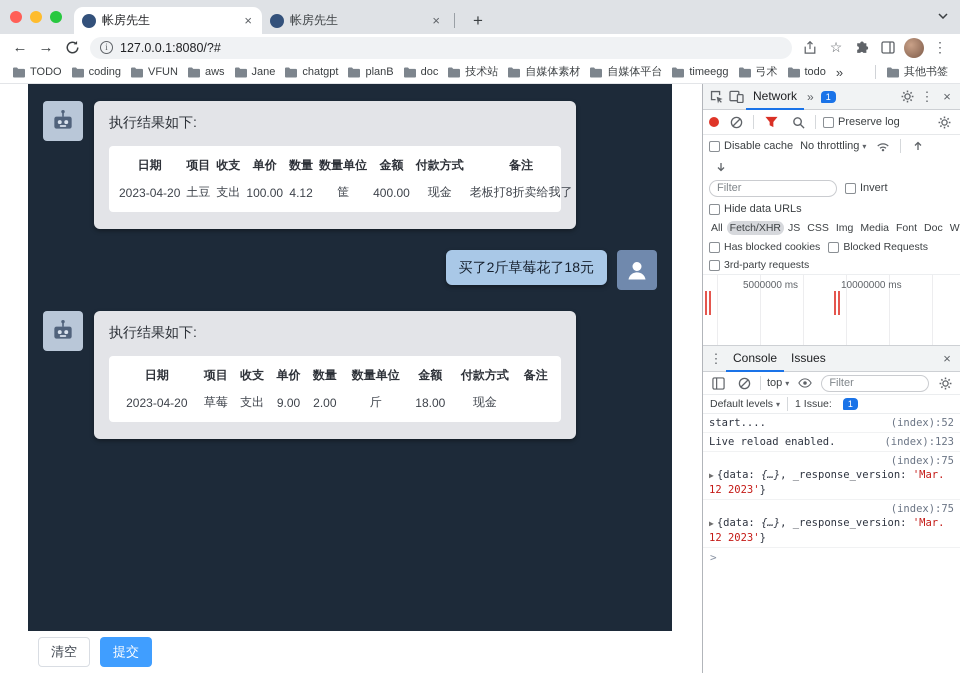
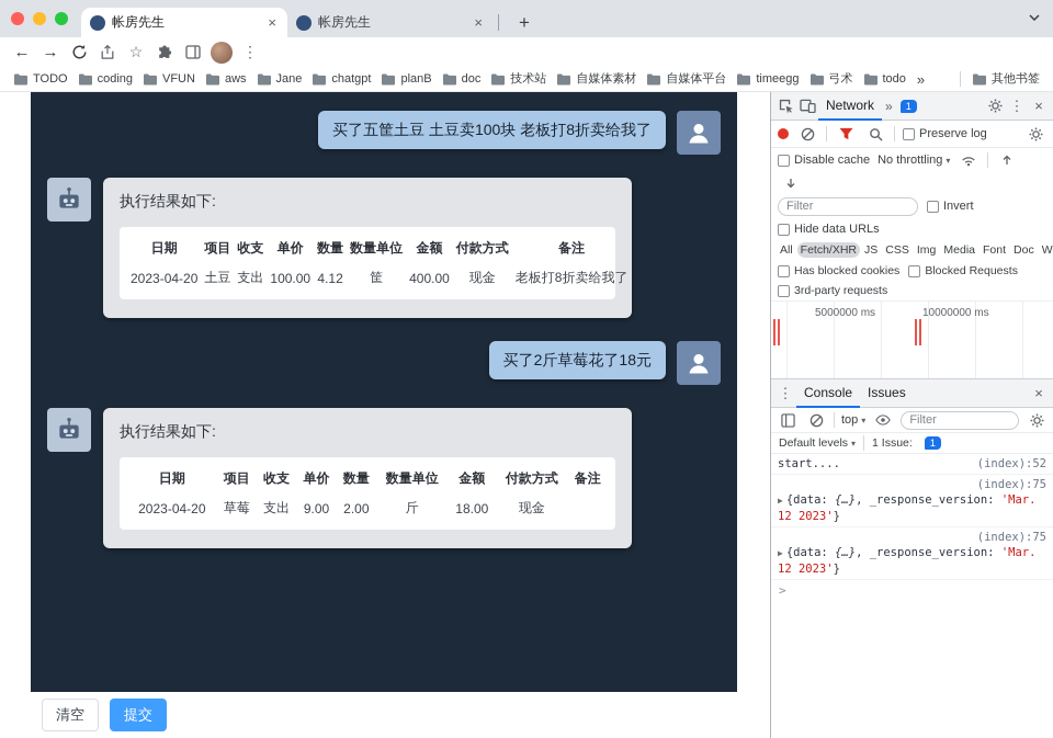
  帐房先生
  ×
  帐房先生
  ×
  +
  ←
  →
- i
- 127.0.0.1:8080/?#
  ☆
  ⋮
  TODO
  coding
  VFUN
  aws
  Jane
  chatgpt
  planB
  doc
  技术站
  自媒体素材
  自媒体平台
  timeegg
  弓术
  todo
  »
  其他书签
+ 买了五筐土豆 土豆卖100块 老板打8折卖给我了
  执行结果如下:
  日期	项目	收支	单价	数量	数量单位	金额	付款方式	备注
  2023-04-20	土豆	支出	100.00	4.12	筐	400.00	现金	老板打8折卖给我了
  买了2斤草莓花了18元
  执行结果如下:
  日期	项目	收支	单价	数量	数量单位	金额	付款方式	备注
  2023-04-20	草莓	支出	9.00	2.00	斤	18.00	现金
  清空
  提交
  Network
  »
  1
  ⋮
  ×
  Preserve log
  Disable cache
  No throttling
  ▾
  Filter
  Invert
  Hide data URLs
  All
  Fetch/XHR
  JS
  CSS
  Img
  Media
  Font
  Doc
  Has blocked cookies
  Blocked Requests
  3rd-party requests
  5000000 ms
  10000000 ms
  ⋮
  Console
  Issues
  ×
  top
  ▾
  Filter
  Default levels
  ▾
  1 Issue:
  1
  (index):52
  start....
- (index):123
- Live reload enabled.
  (index):75
  ▶ {data: {…}, _response_version: 'Mar. 12 2023'}
  (index):75
  ▶ {data: {…}, _response_version: 'Mar. 12 2023'}
  >
